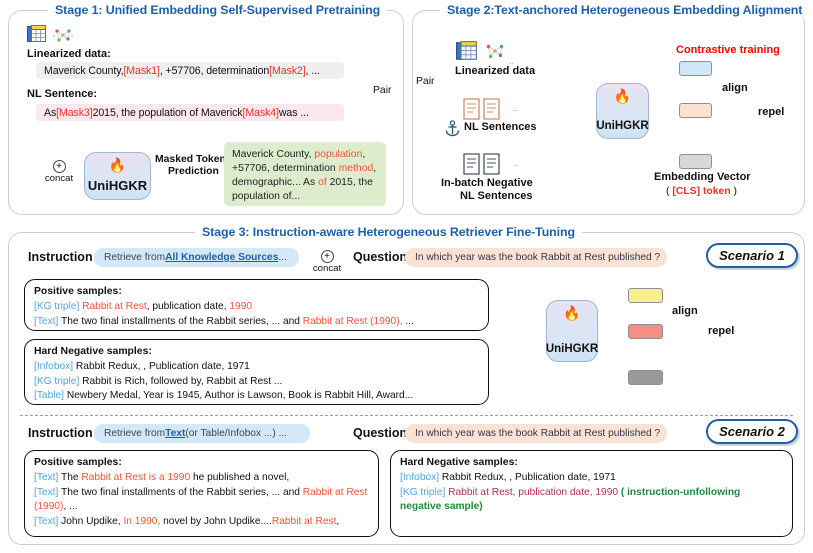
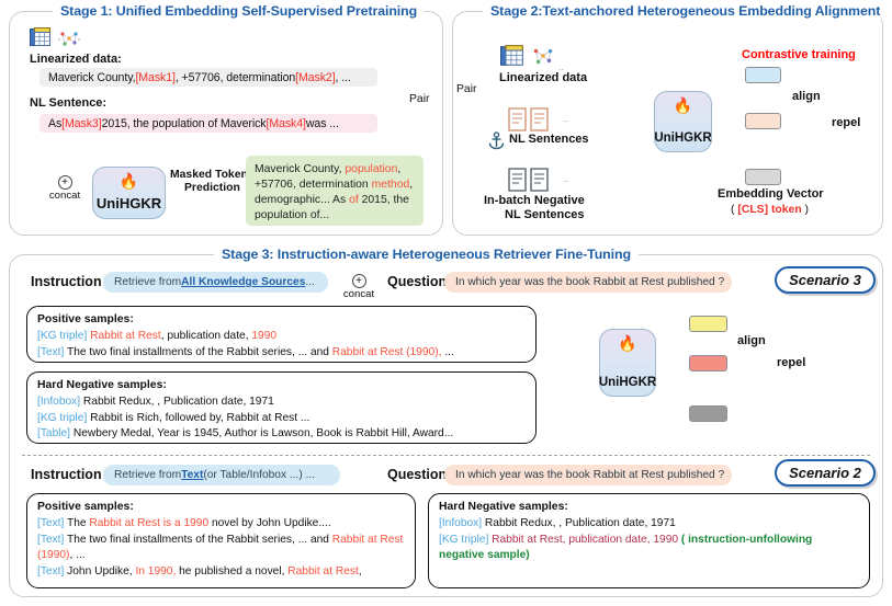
  Stage 1: Unified Embedding Self-Supervised Pretraining
  ...
  Linearized data:
  Maverick County,
  [Mask1]
  , +57706, determination
  [Mask2]
  , ...
  NL Sentence:
  As
  [Mask3]
  2015, the population of Maverick
  [Mask4]
  was ...
  Pair
  +
  concat
  🔥
  UniHGKR
  Masked Token
  Prediction
  Maverick County, population, +57706, determination method, demographic... As of 2015, the population of...
  Stage 2:Text-anchored Heterogeneous Embedding Alignment
  Pair
  ..
  Linearized data
  ..
  NL Sentences
  ..
  In-batch Negative
  NL Sentences
  🔥
  UniHGKR
  Contrastive training
  align
  repel
  Embedding Vector
  ( [CLS] token )
  Stage 3: Instruction-aware Heterogeneous Retriever Fine-Tuning
  Instruction
  Retrieve from
  All Knowledge Sources
  ...
  +
  concat
  Question
  In which year was the book Rabbit at Rest published ?
- Scenario 1
+ Scenario 3
  Positive samples:
  [KG triple] Rabbit at Rest, publication date, 1990
  [Text] The two final installments of the Rabbit series, ... and Rabbit at Rest (1990), ...
  Hard Negative samples:
  [Infobox] Rabbit Redux, , Publication date, 1971
  [KG triple] Rabbit is Rich, followed by, Rabbit at Rest ...
  [Table] Newbery Medal, Year is 1945, Author is Lawson, Book is Rabbit Hill, Award...
  🔥
  UniHGKR
  align
  repel
  Instruction
  Retrieve from
  Text
  (or Table/Infobox ...) ...
  Question
  In which year was the book Rabbit at Rest published ?
  Scenario 2
  Positive samples:
- [Text] The Rabbit at Rest is a 1990 he published a novel,
+ [Text] The Rabbit at Rest is a 1990 novel by John Updike....
  [Text] The two final installments of the Rabbit series, ... and Rabbit at Rest (1990), ...
- [Text] John Updike, In 1990, novel by John Updike....Rabbit at Rest,
+ [Text] John Updike, In 1990, he published a novel, Rabbit at Rest,
  Hard Negative samples:
  [Infobox] Rabbit Redux, , Publication date, 1971
  [KG triple] Rabbit at Rest, publication date, 1990 ( instruction-unfollowing negative sample)
